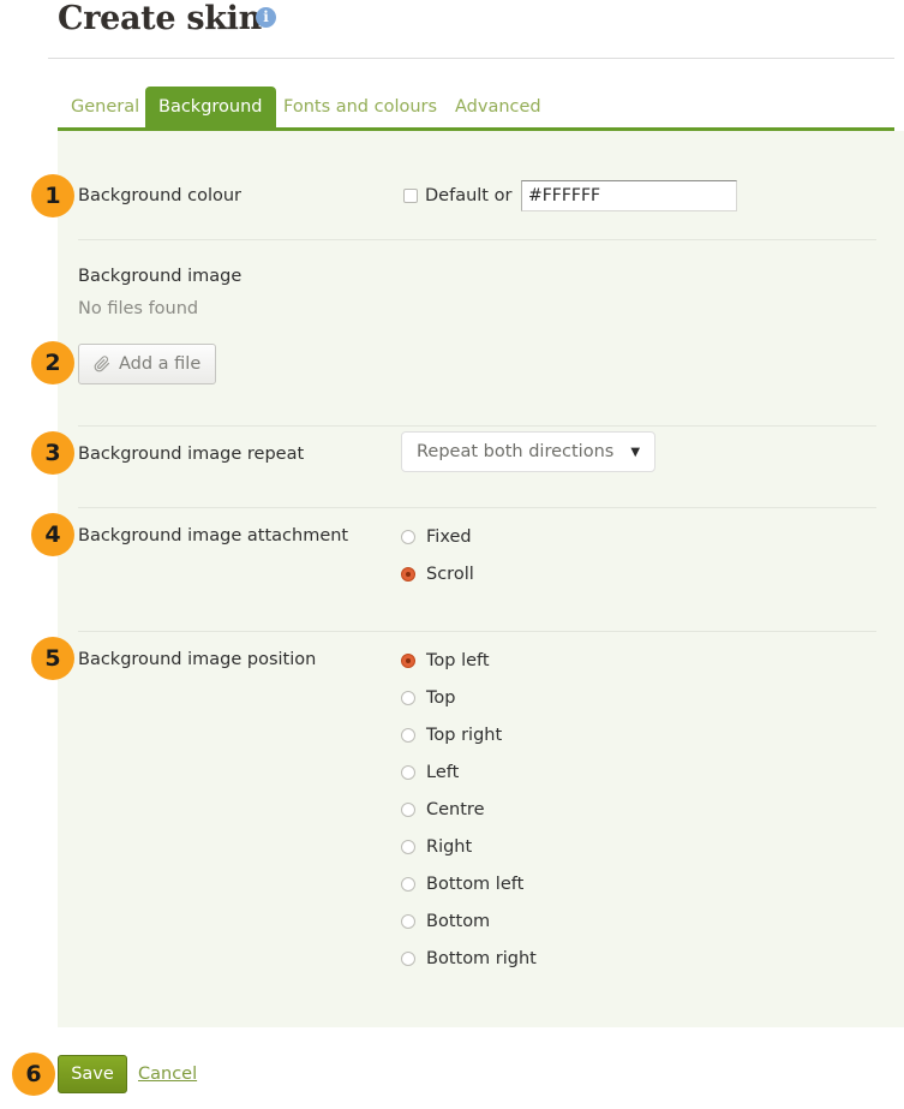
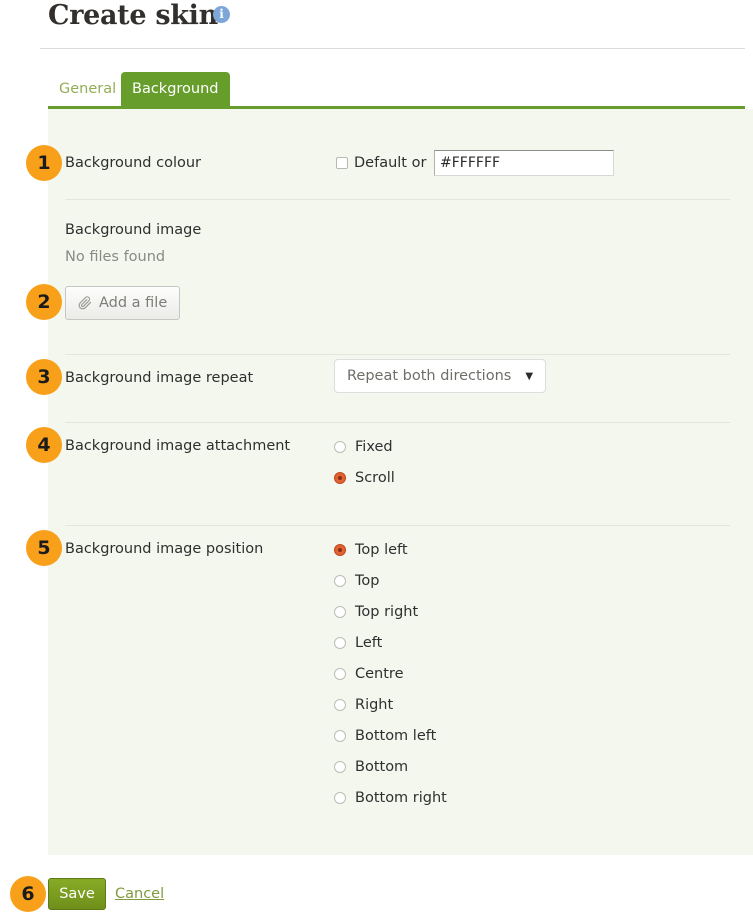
  Create skin
  i
  General
  Background
- Fonts and colours
- Advanced
  Background colour
  Default or
  #FFFFFF
  Background image
  No files found
  Add a file
  Background image repeat
  Repeat both directions
  ▼
  Background image attachment
  Fixed
  Scroll
  Background image position
  Top left
  Top
  Top right
  Left
  Centre
  Right
  Bottom left
  Bottom
  Bottom right
  1
  2
  3
  4
  5
  6
  Save
  Cancel
